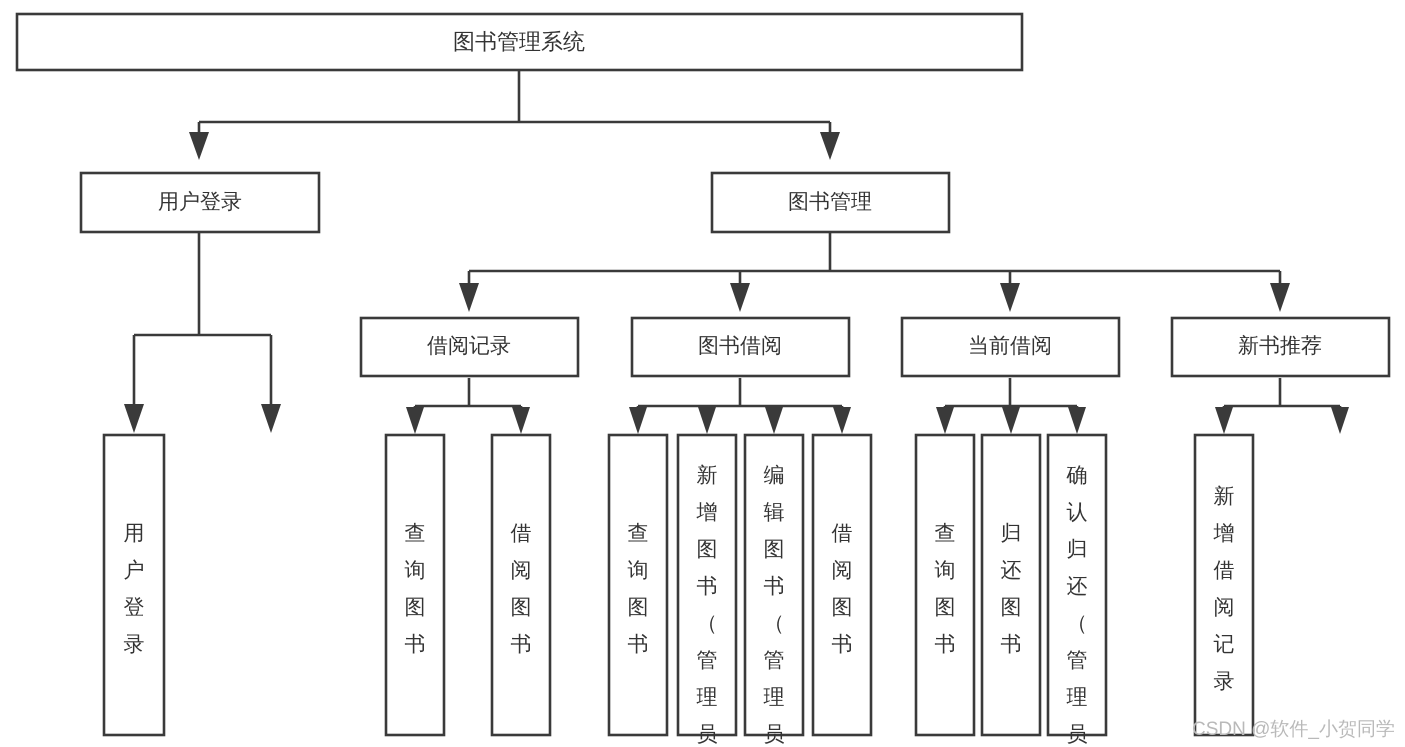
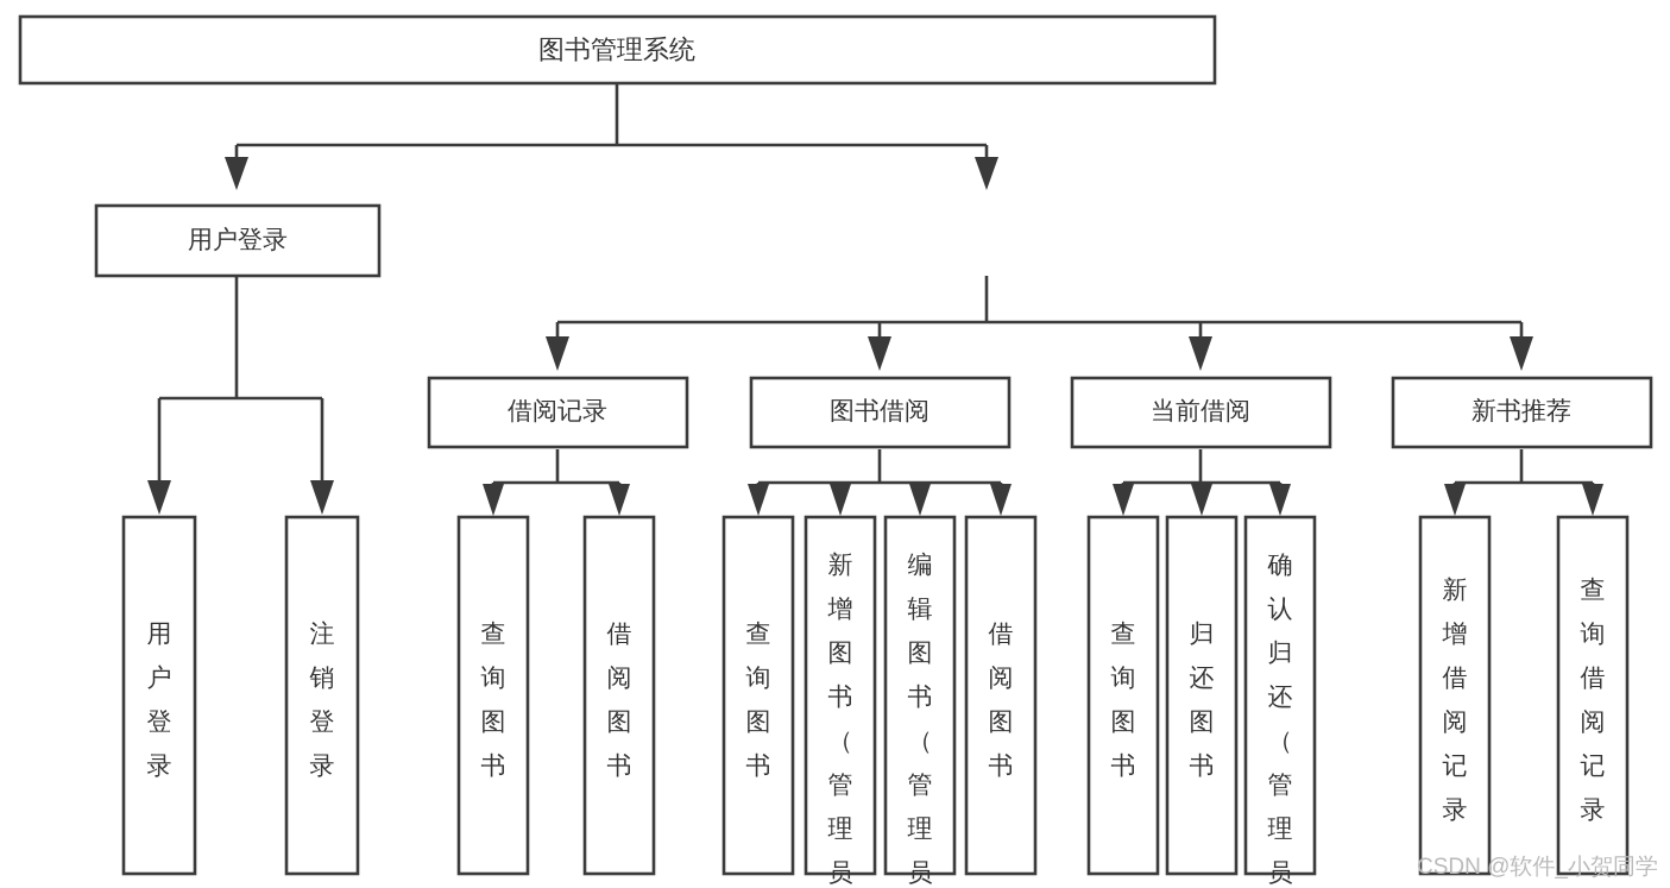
  图书管理系统
  用户登录
- 图书管理
  借阅记录
  图书借阅
  当前借阅
  新书推荐
  用户登录
+ 注销登录
  查询图书
  借阅图书
  查询图书
  新增图书（管理员
  编辑图书（管理员
  借阅图书
  查询图书
  归还图书
  确认归还（管理员
  新增借阅记录
+ 查询借阅记录
  CSDN @软件_小贺同学
